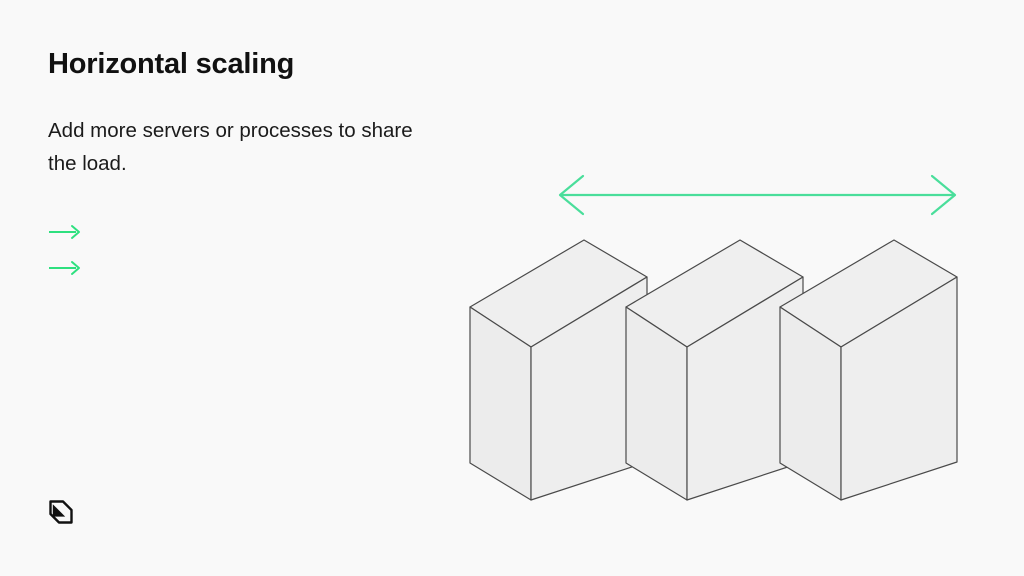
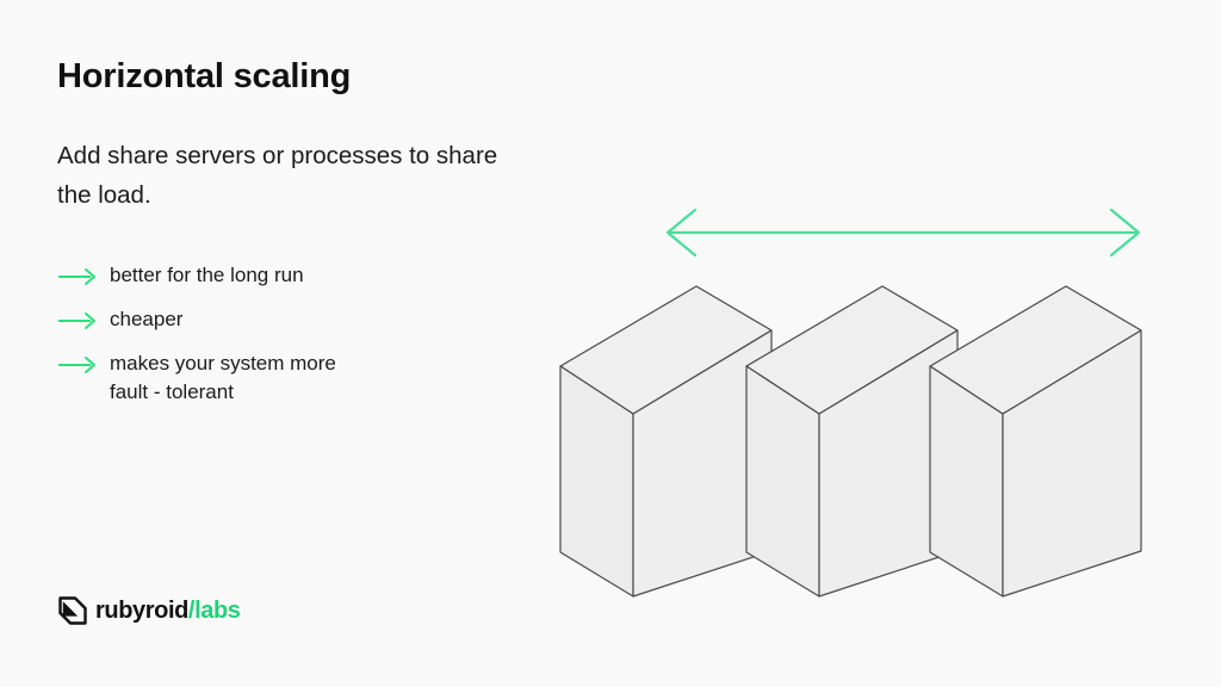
  Horizontal scaling
- Add more servers or processes to share the load.
+ Add share servers or processes to share the load.
+ better for the long run
+ cheaper
+ makes your system more
+ fault - tolerant
+ rubyroid
+ /labs
